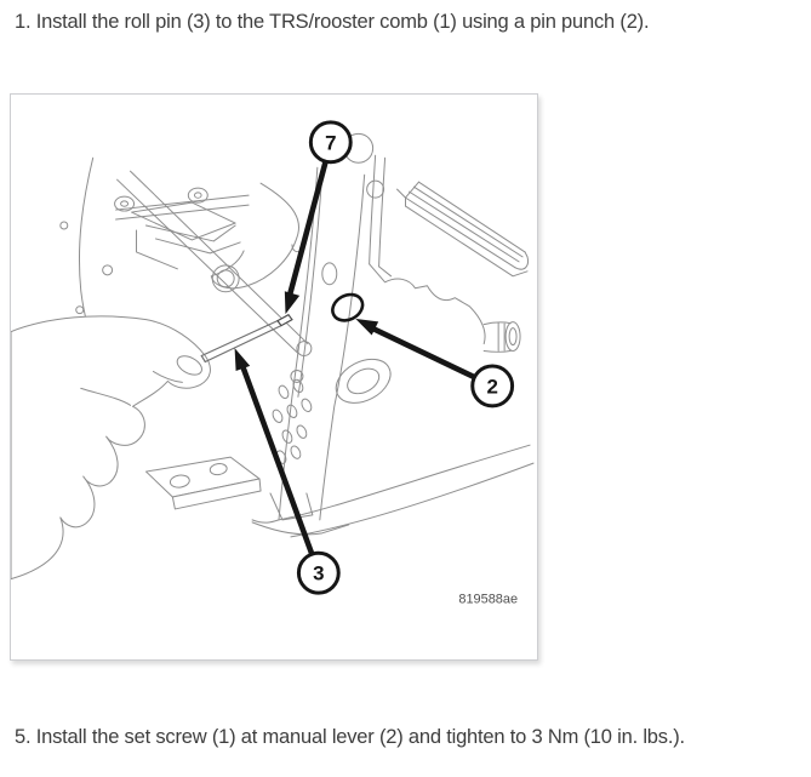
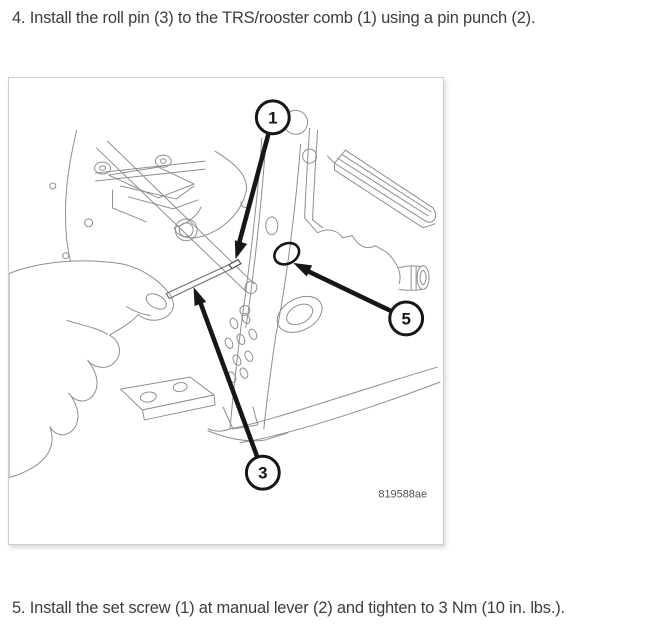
- 1. Install the roll pin (3) to the TRS/rooster comb (1) using a pin punch (2).
+ 4. Install the roll pin (3) to the TRS/rooster comb (1) using a pin punch (2).
- 7
+ 1
- 2
+ 5
  3
  819588ae
  5. Install the set screw (1) at manual lever (2) and tighten to 3 Nm (10 in. lbs.).
